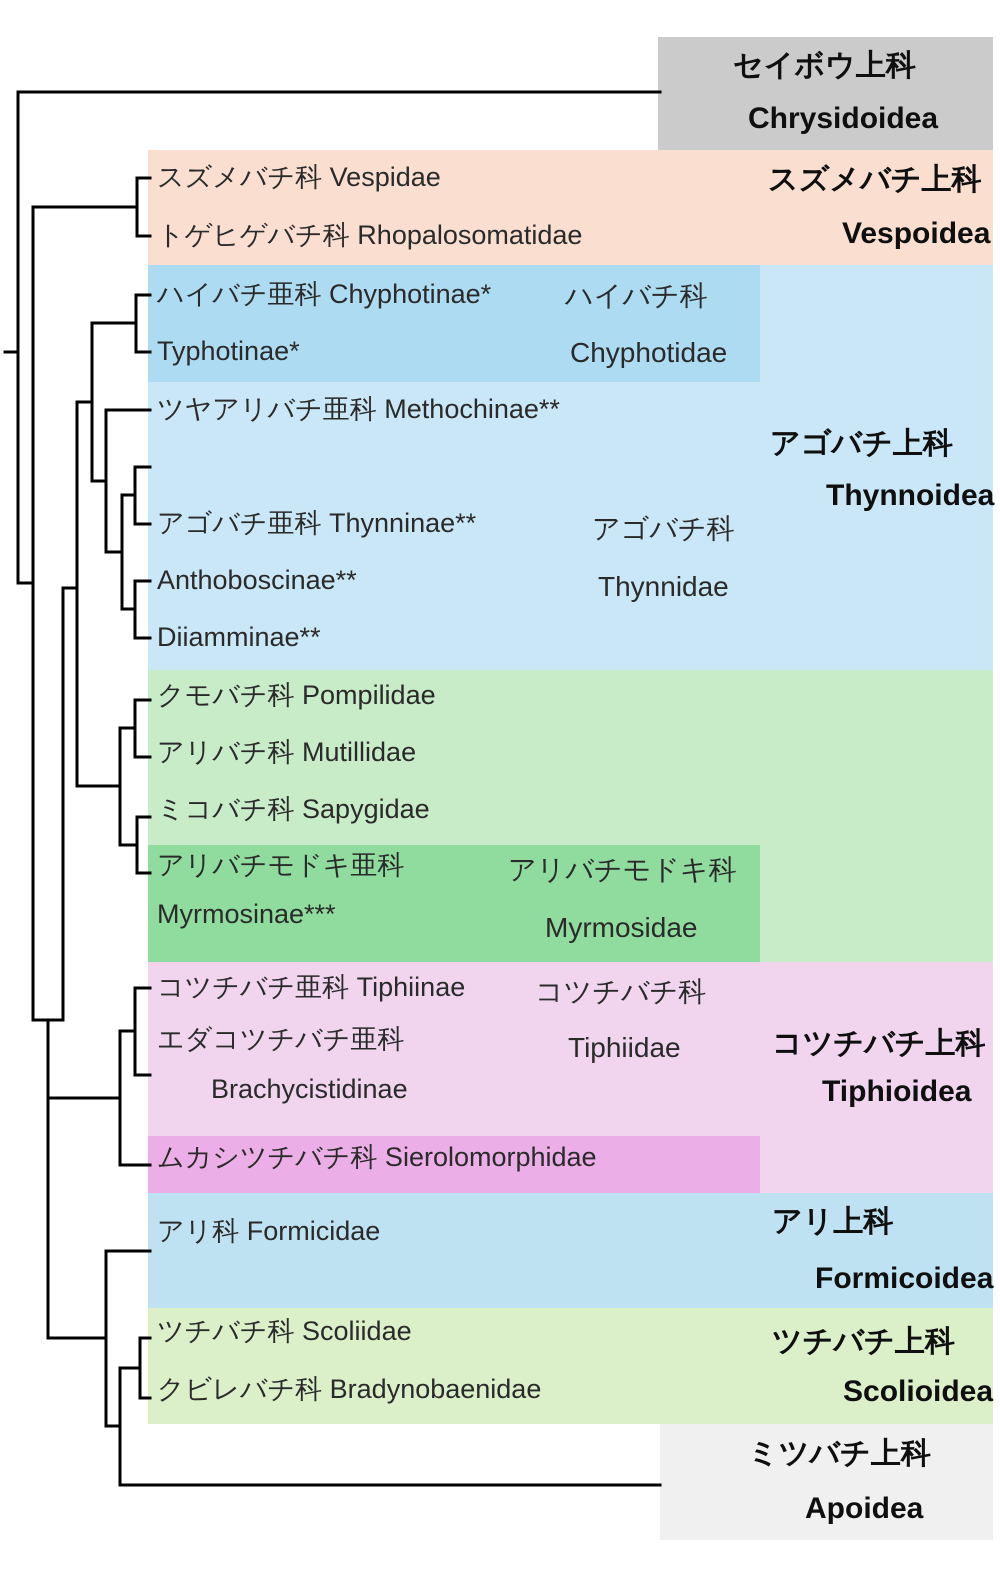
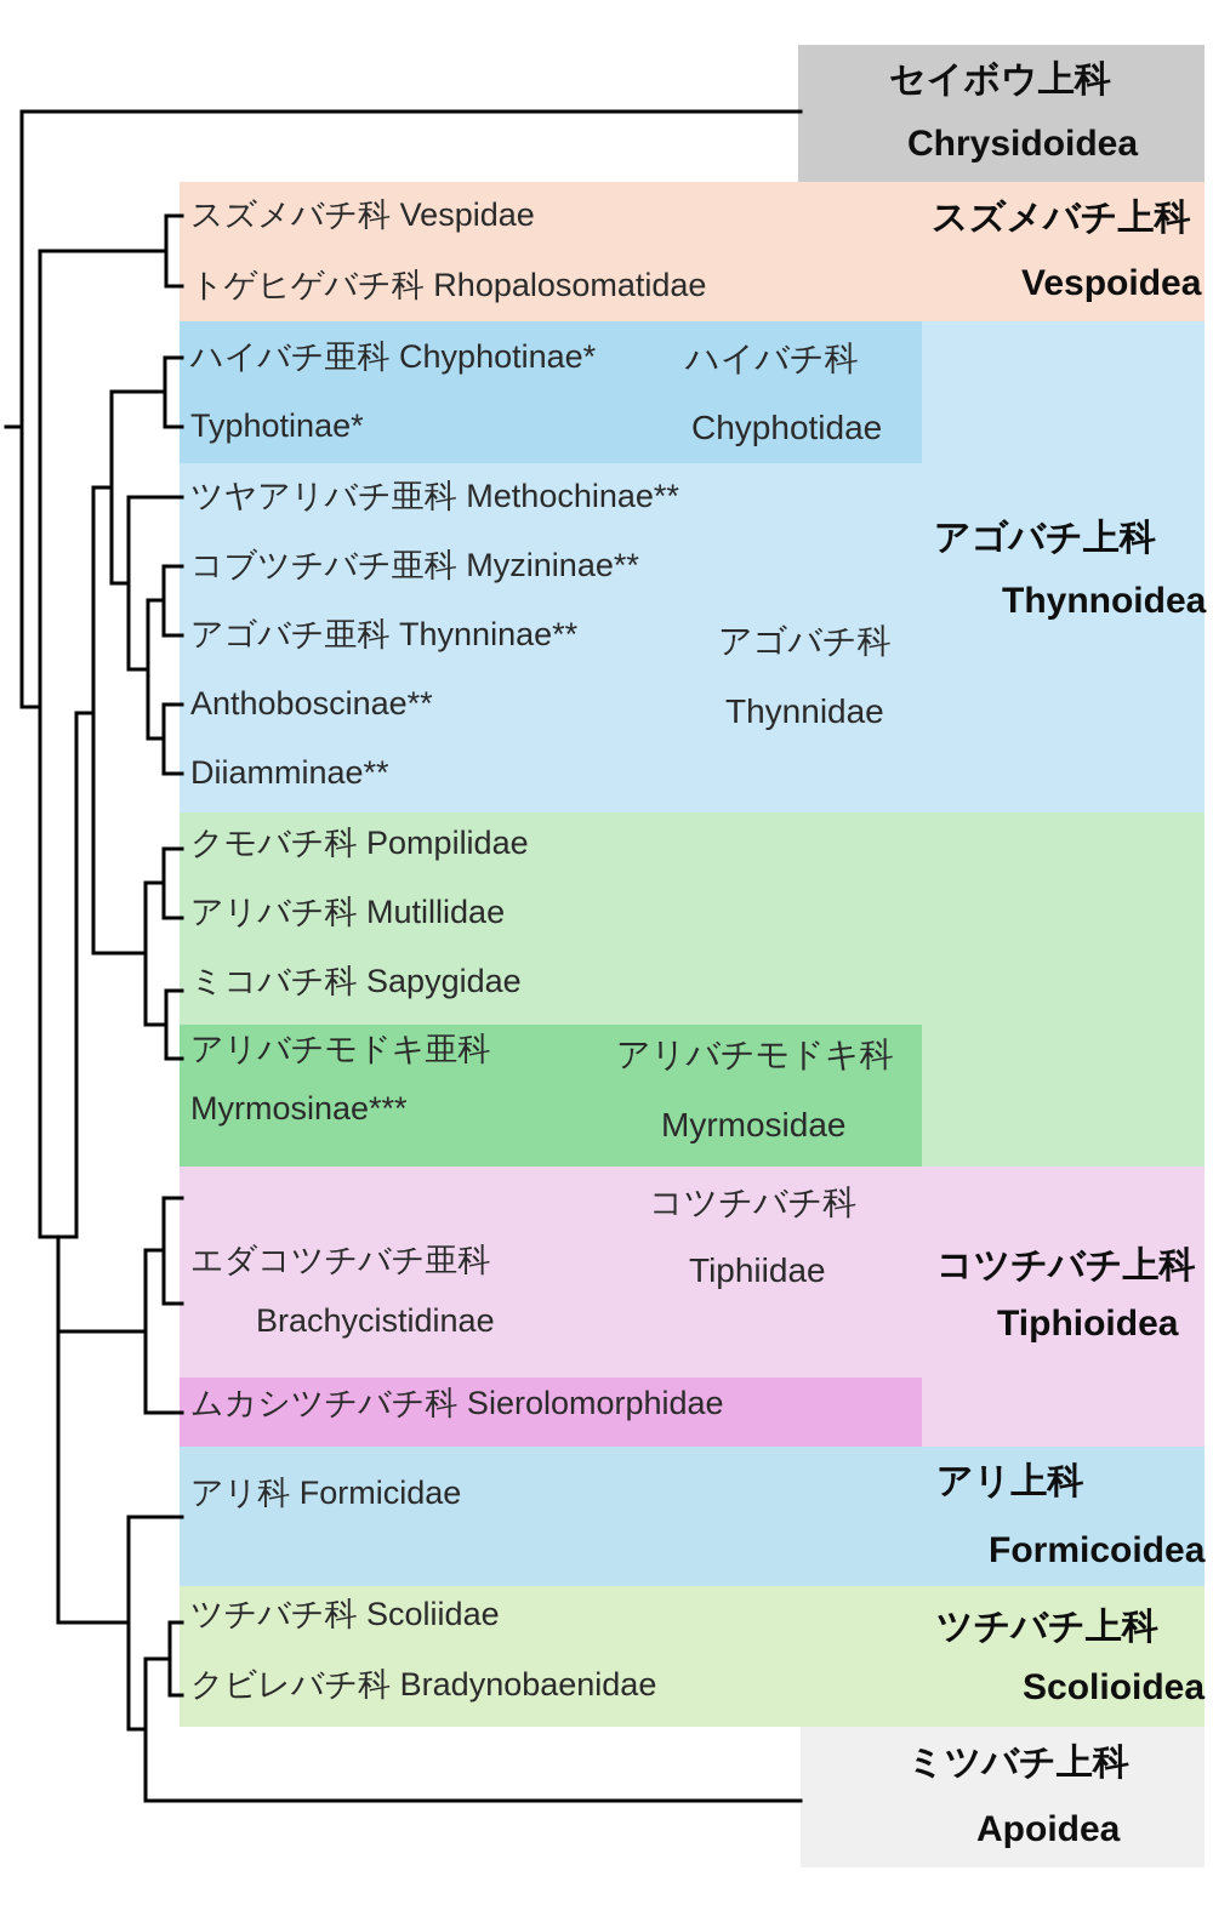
  スズメバチ科 Vespidae
  トゲヒゲバチ科 Rhopalosomatidae
  ハイバチ亜科 Chyphotinae*
  Typhotinae*
  ツヤアリバチ亜科 Methochinae**
+ コブツチバチ亜科 Myzininae**
  アゴバチ亜科 Thynninae**
  Anthoboscinae**
  Diiamminae**
  クモバチ科 Pompilidae
  アリバチ科 Mutillidae
  ミコバチ科 Sapygidae
  アリバチモドキ亜科
  Myrmosinae***
- コツチバチ亜科 Tiphiinae
  エダコツチバチ亜科
  Brachycistidinae
  ムカシツチバチ科 Sierolomorphidae
  アリ科 Formicidae
  ツチバチ科 Scoliidae
  クビレバチ科 Bradynobaenidae
  ハイバチ科
  Chyphotidae
  アゴバチ科
  Thynnidae
  アリバチモドキ科
  Myrmosidae
  コツチバチ科
  Tiphiidae
  セイボウ上科
  Chrysidoidea
  スズメバチ上科
  Vespoidea
  アゴバチ上科
  Thynnoidea
  コツチバチ上科
  Tiphioidea
  アリ上科
  Formicoidea
  ツチバチ上科
  Scolioidea
  ミツバチ上科
  Apoidea
